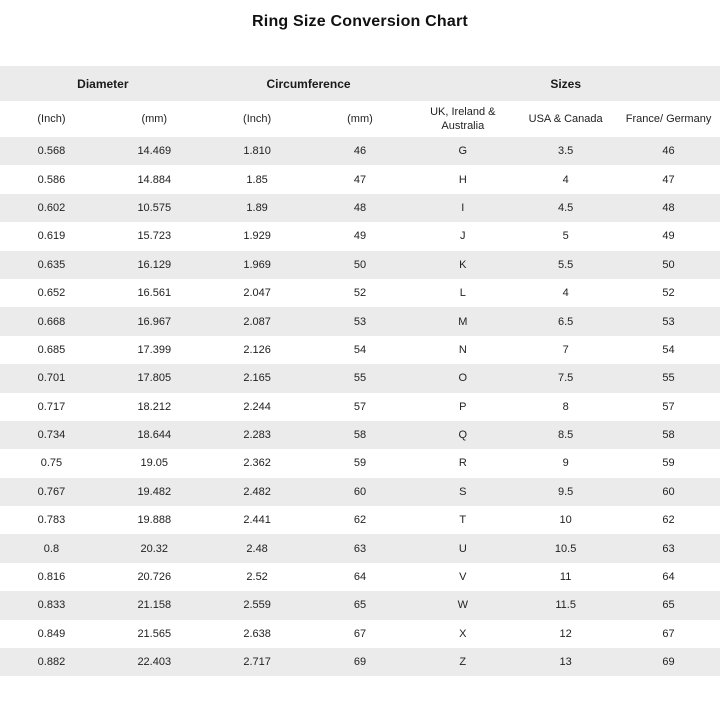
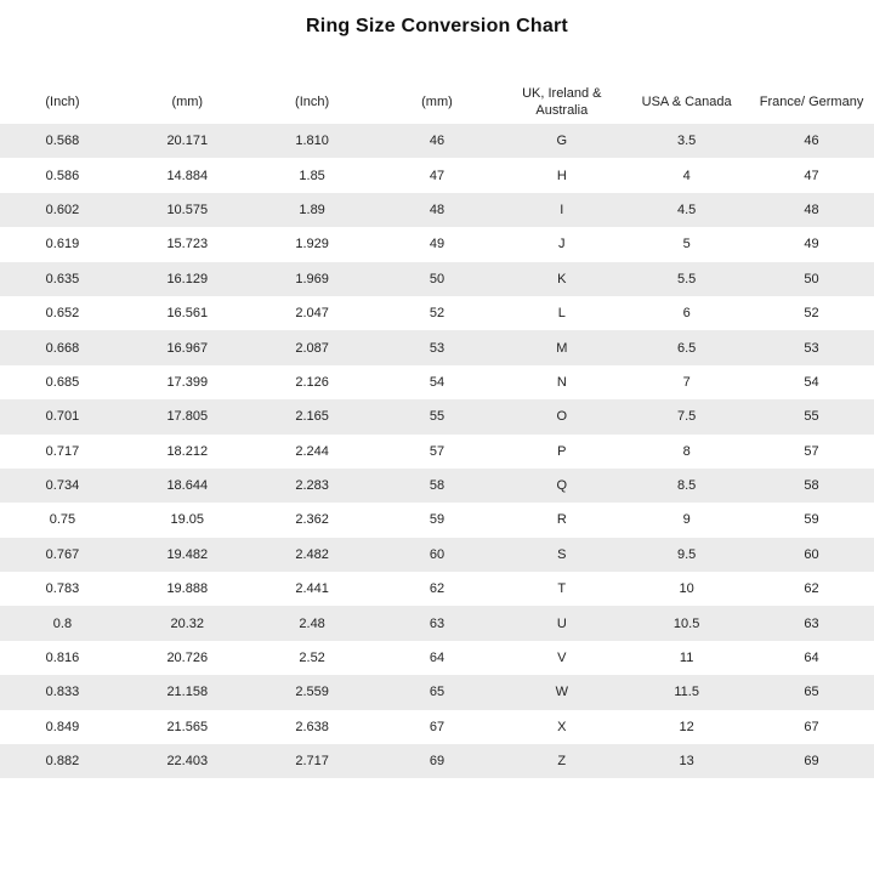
  Ring Size Conversion Chart
- Diameter	Circumference	Sizes
  (Inch)	(mm)	(Inch)	(mm)	UK, Ireland & Australia	USA & Canada	France/ Germany
- 0.568	14.469	1.810	46	G	3.5	46
+ 0.568	20.171	1.810	46	G	3.5	46
  0.586	14.884	1.85	47	H	4	47
  0.602	10.575	1.89	48	I	4.5	48
  0.619	15.723	1.929	49	J	5	49
  0.635	16.129	1.969	50	K	5.5	50
- 0.652	16.561	2.047	52	L	4	52
+ 0.652	16.561	2.047	52	L	6	52
  0.668	16.967	2.087	53	M	6.5	53
  0.685	17.399	2.126	54	N	7	54
  0.701	17.805	2.165	55	O	7.5	55
  0.717	18.212	2.244	57	P	8	57
  0.734	18.644	2.283	58	Q	8.5	58
  0.75	19.05	2.362	59	R	9	59
  0.767	19.482	2.482	60	S	9.5	60
  0.783	19.888	2.441	62	T	10	62
  0.8	20.32	2.48	63	U	10.5	63
  0.816	20.726	2.52	64	V	11	64
  0.833	21.158	2.559	65	W	11.5	65
  0.849	21.565	2.638	67	X	12	67
  0.882	22.403	2.717	69	Z	13	69
